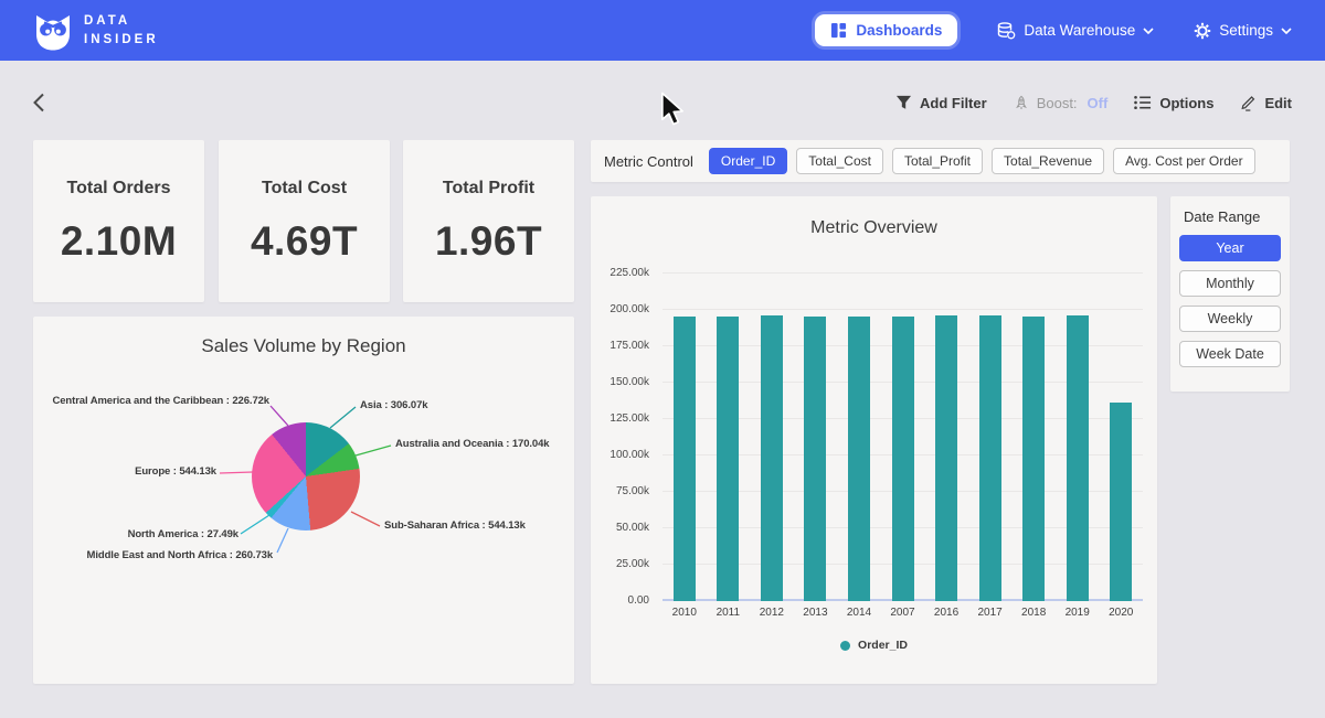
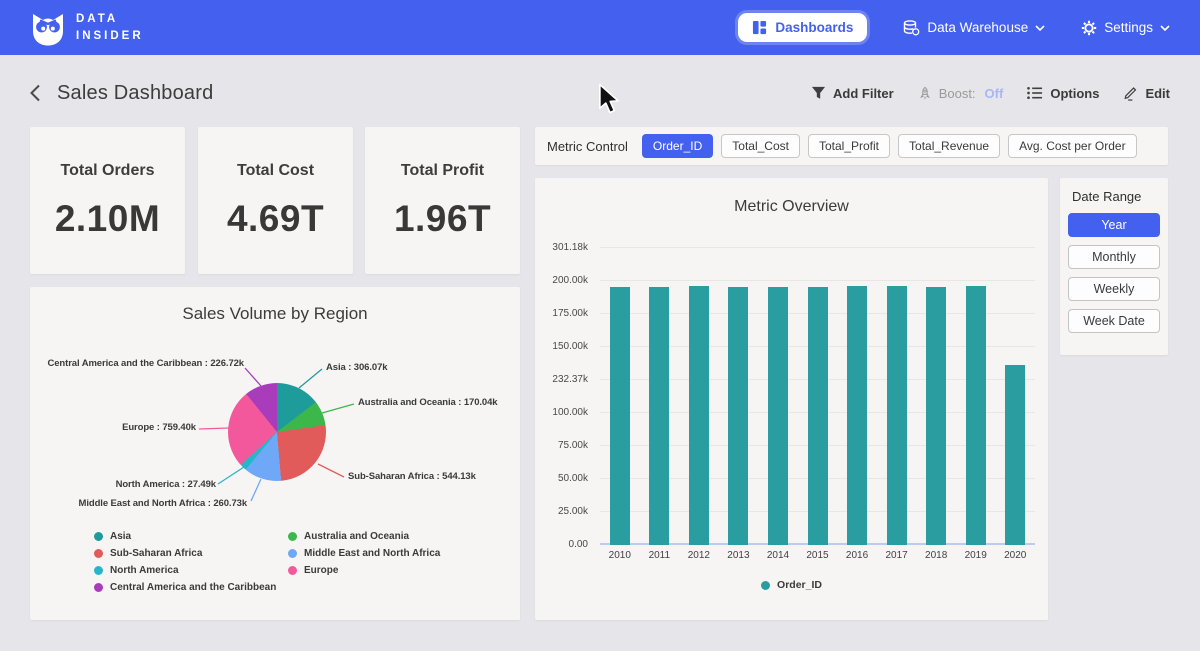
  DATA
  INSIDER
  Dashboards
  Data Warehouse
  Settings
+ Sales Dashboard
  Add Filter
  Boost:
  Off
  Options
  Edit
  Total Orders
  2.10M
  Total Cost
  4.69T
  Total Profit
  1.96T
  Metric Control
  Order_ID
  Total_Cost
  Total_Profit
  Total_Revenue
  Avg. Cost per Order
  Sales Volume by Region
  Asia : 306.07k
  Australia and Oceania : 170.04k
  Sub-Saharan Africa : 544.13k
  Middle East and North Africa : 260.73k
  North America : 27.49k
- Europe : 544.13k
+ Europe : 759.40k
  Central America and the Caribbean : 226.72k
+ Asia
+ Sub-Saharan Africa
+ North America
+ Central America and the Caribbean
+ Australia and Oceania
+ Middle East and North Africa
+ Europe
  Metric Overview
  0.00
  25.00k
  50.00k
  75.00k
  100.00k
- 125.00k
+ 232.37k
  150.00k
  175.00k
  200.00k
- 225.00k
+ 301.18k
  2010
  2011
  2012
  2013
  2014
- 2007
+ 2015
  2016
  2017
  2018
  2019
  2020
  Order_ID
  Date Range
  Year
  Monthly
  Weekly
  Week Date
